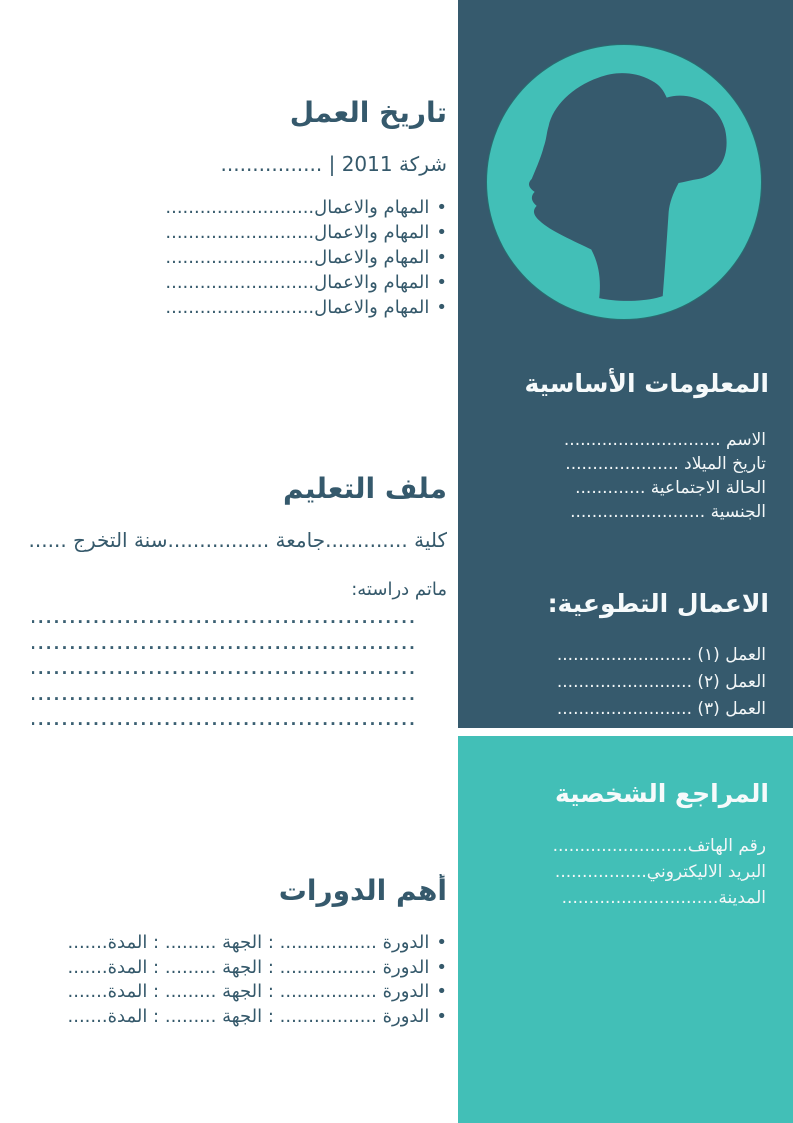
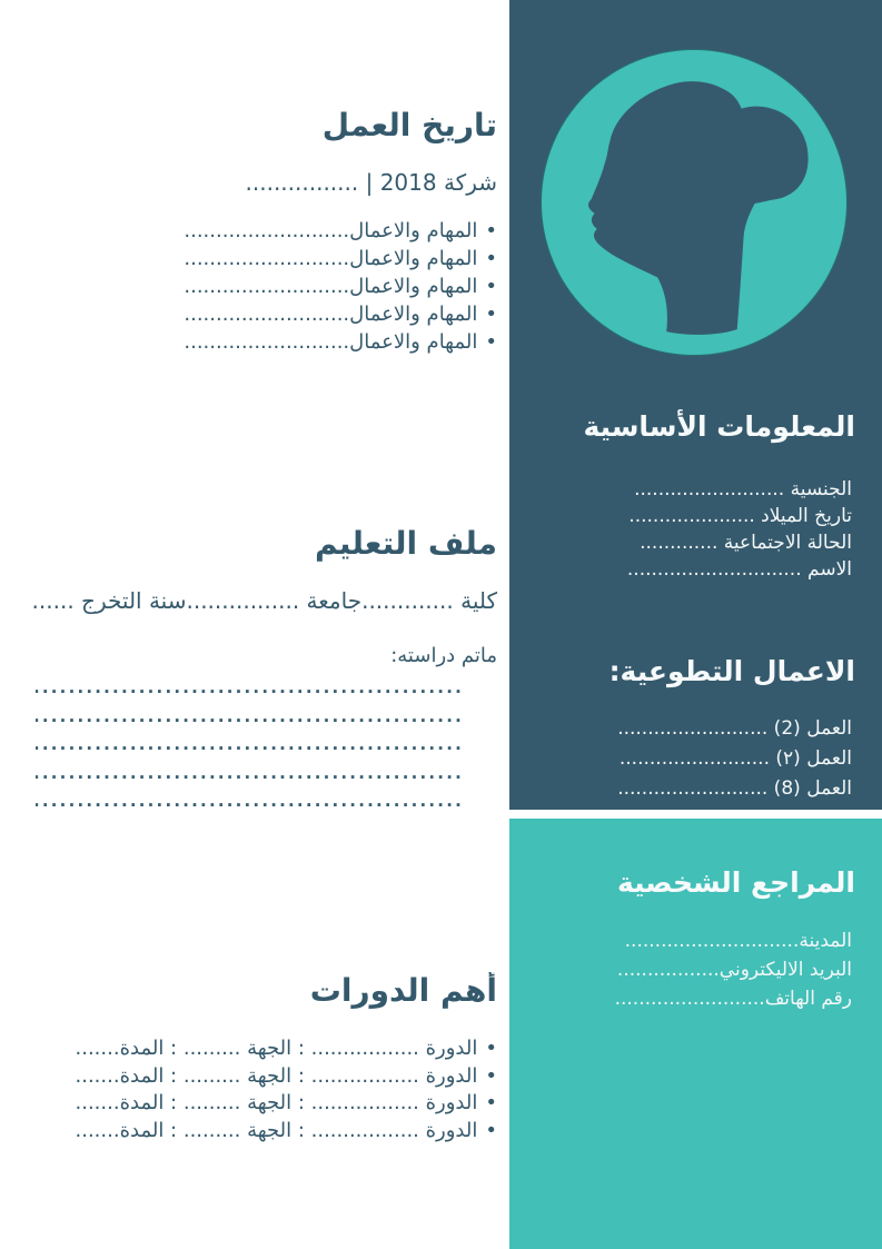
  المعلومات الأساسية
- الاسم .............................
+ الجنسية .........................
  تاريخ الميلاد .....................
  الحالة الاجتماعية .............
- الجنسية .........................
+ الاسم .............................
  الاعمال التطوعية:
- العمل (١) .........................
+ العمل (2) .........................
  العمل (٢) .........................
- العمل (٣) .........................
+ العمل (8) .........................
  المراجع الشخصية
- رقم الهاتف.........................
+ المدينة.............................
  البريد الاليكتروني.................
- المدينة.............................
+ رقم الهاتف.........................
  تاريخ العمل
- شركة 2011 | ................
+ شركة 2018 | ................
  •المهام والاعمال..........................
  •المهام والاعمال..........................
  •المهام والاعمال..........................
  •المهام والاعمال..........................
  •المهام والاعمال..........................
  ملف التعليم
  كلية .............جامعة ................سنة التخرج ......
  ماتم دراسته:
  .................................................
  .................................................
  .................................................
  .................................................
  .................................................
  أهم الدورات
  •الدورة ................. : الجهة ......... : المدة.......
  •الدورة ................. : الجهة ......... : المدة.......
  •الدورة ................. : الجهة ......... : المدة.......
  •الدورة ................. : الجهة ......... : المدة.......
